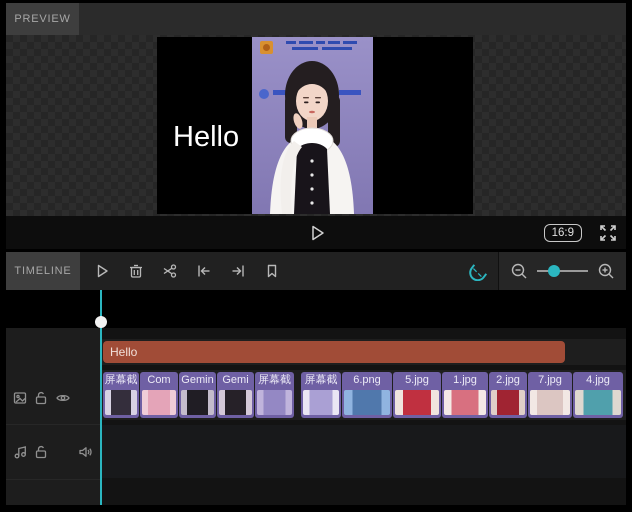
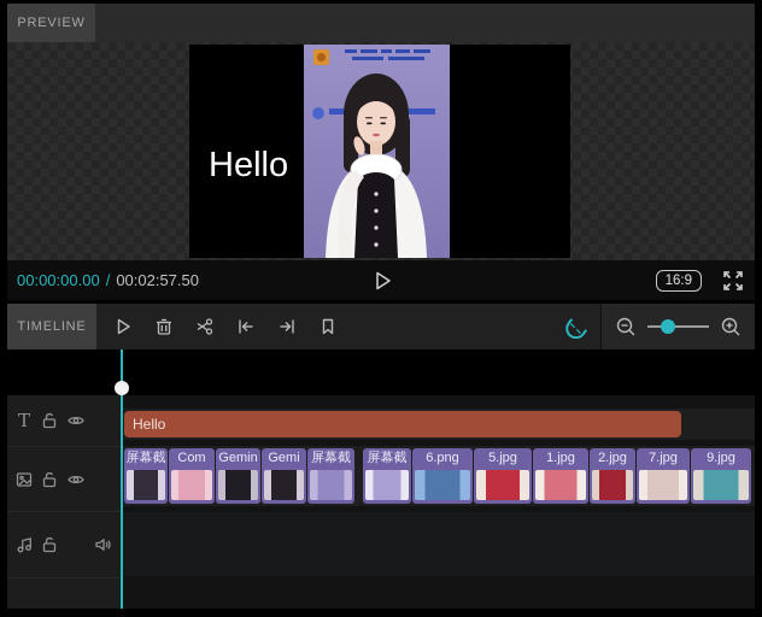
  PREVIEW
  Hello
+ 00:00:00.00
+ /
+ 00:02:57.50
  16:9
  TIMELINE
+ T
  Hello
  屏幕截
  Com
  Gemin
  Gemi
  屏幕截
  屏幕截
  6.png
  5.jpg
  1.jpg
  2.jpg
  7.jpg
- 4.jpg
+ 9.jpg
